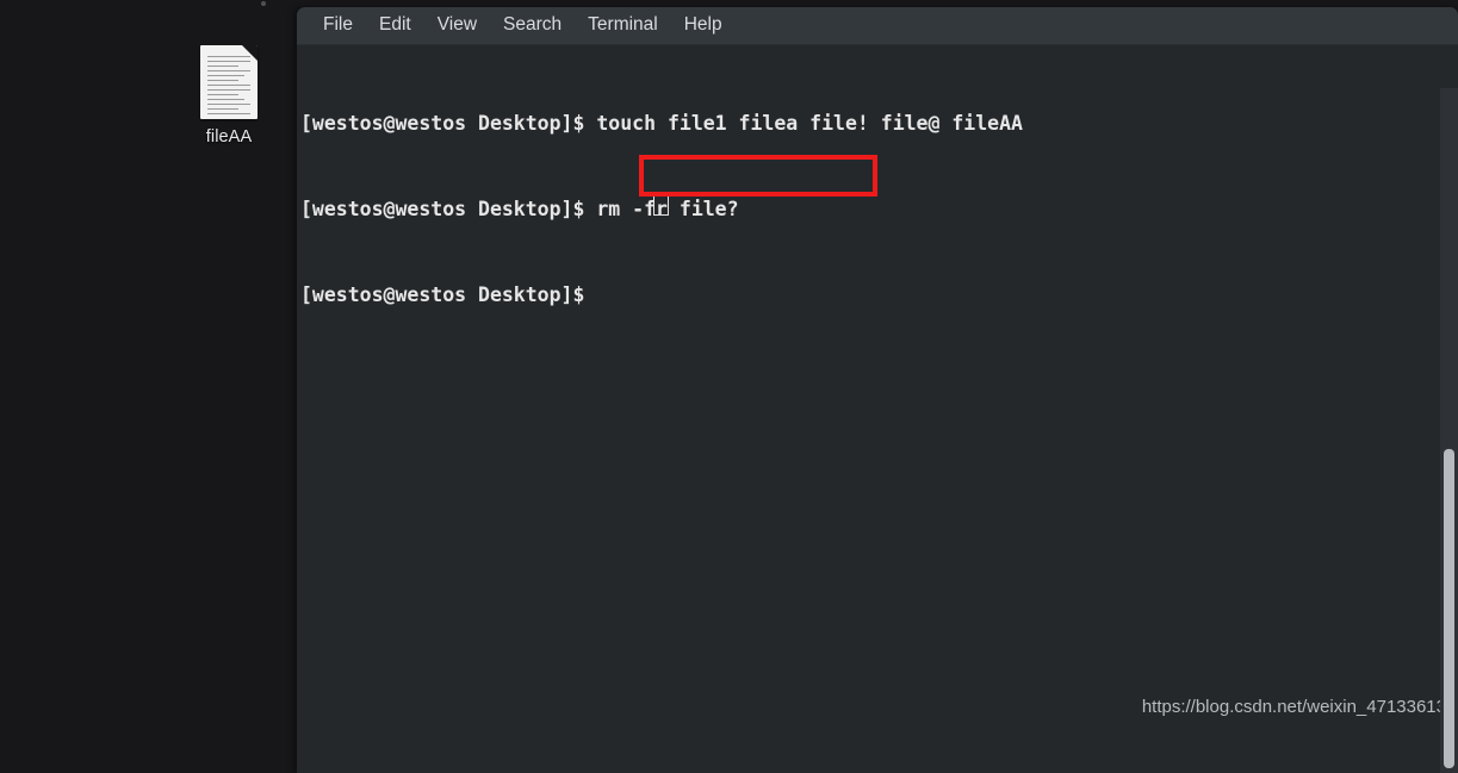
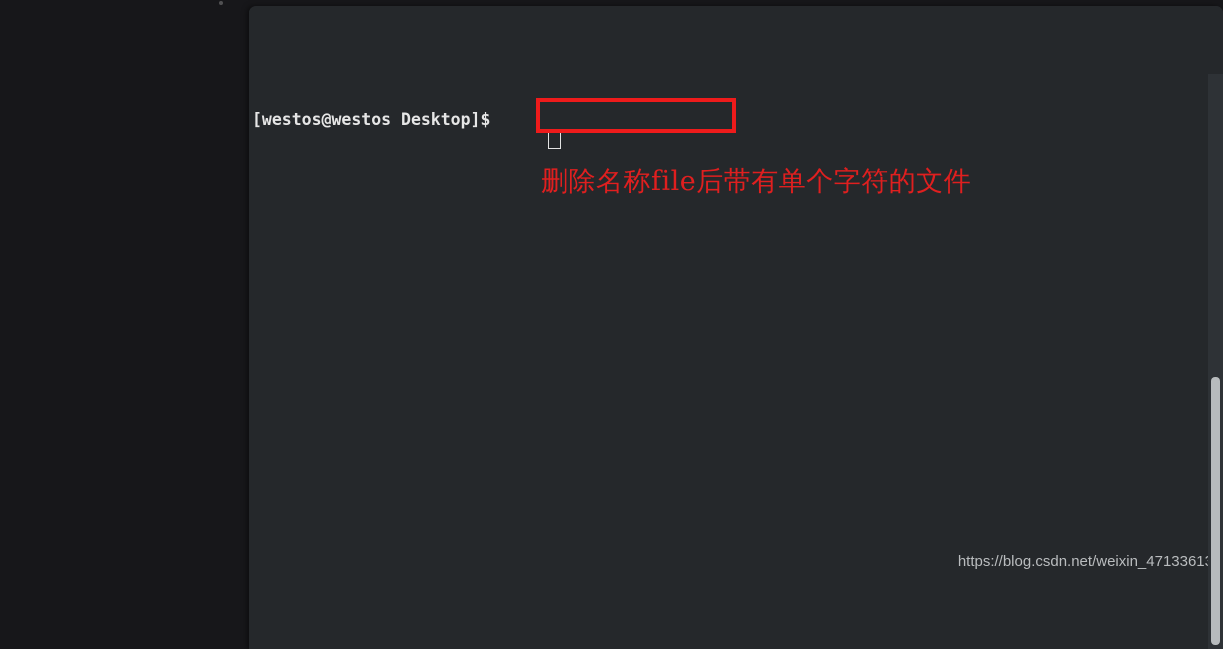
- fileAA
- File
- Edit
- View
- Search
- Terminal
- Help
- [westos@westos Desktop]$ touch file1 filea file! file@ fileAA
- [westos@westos Desktop]$ rm -fr file?
  [westos@westos Desktop]$
+ 删除名称file后带有单个字符的文件
  https://blog.csdn.net/weixin_4713361
